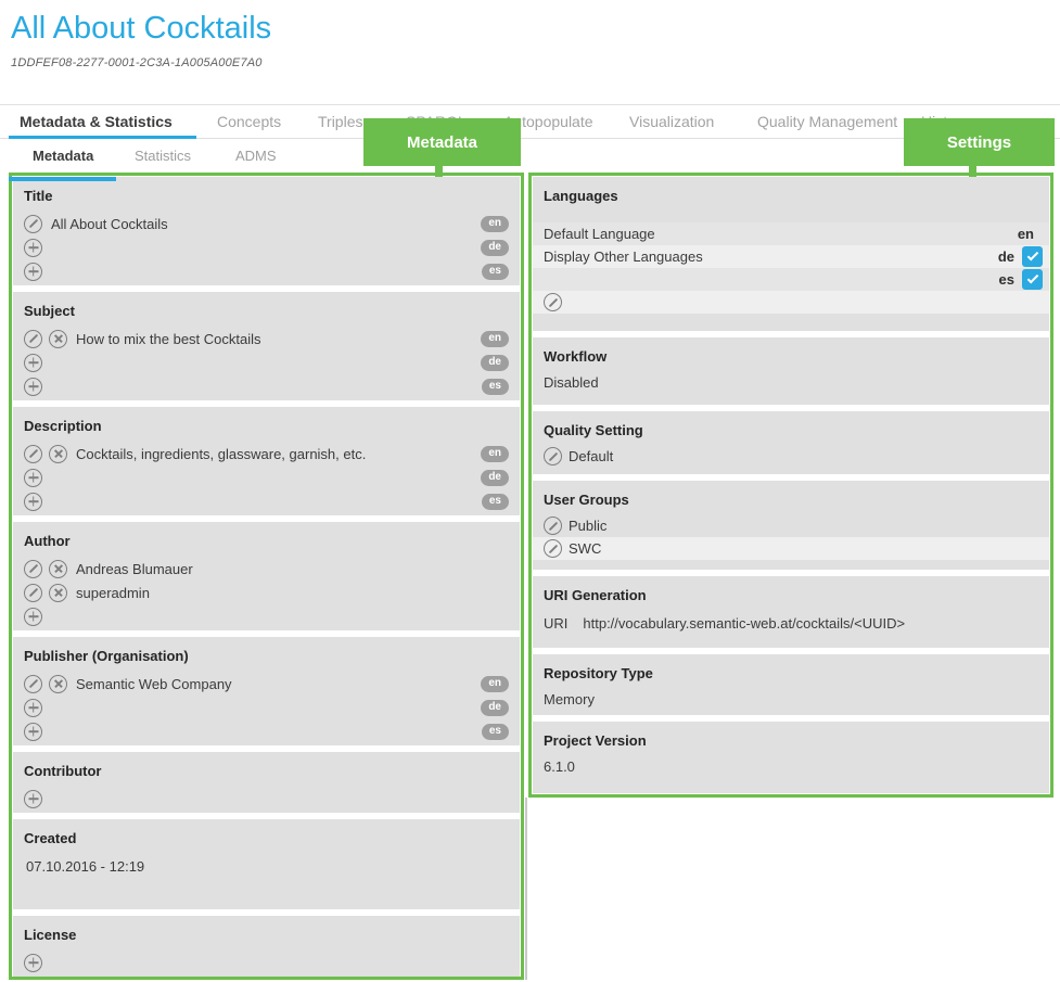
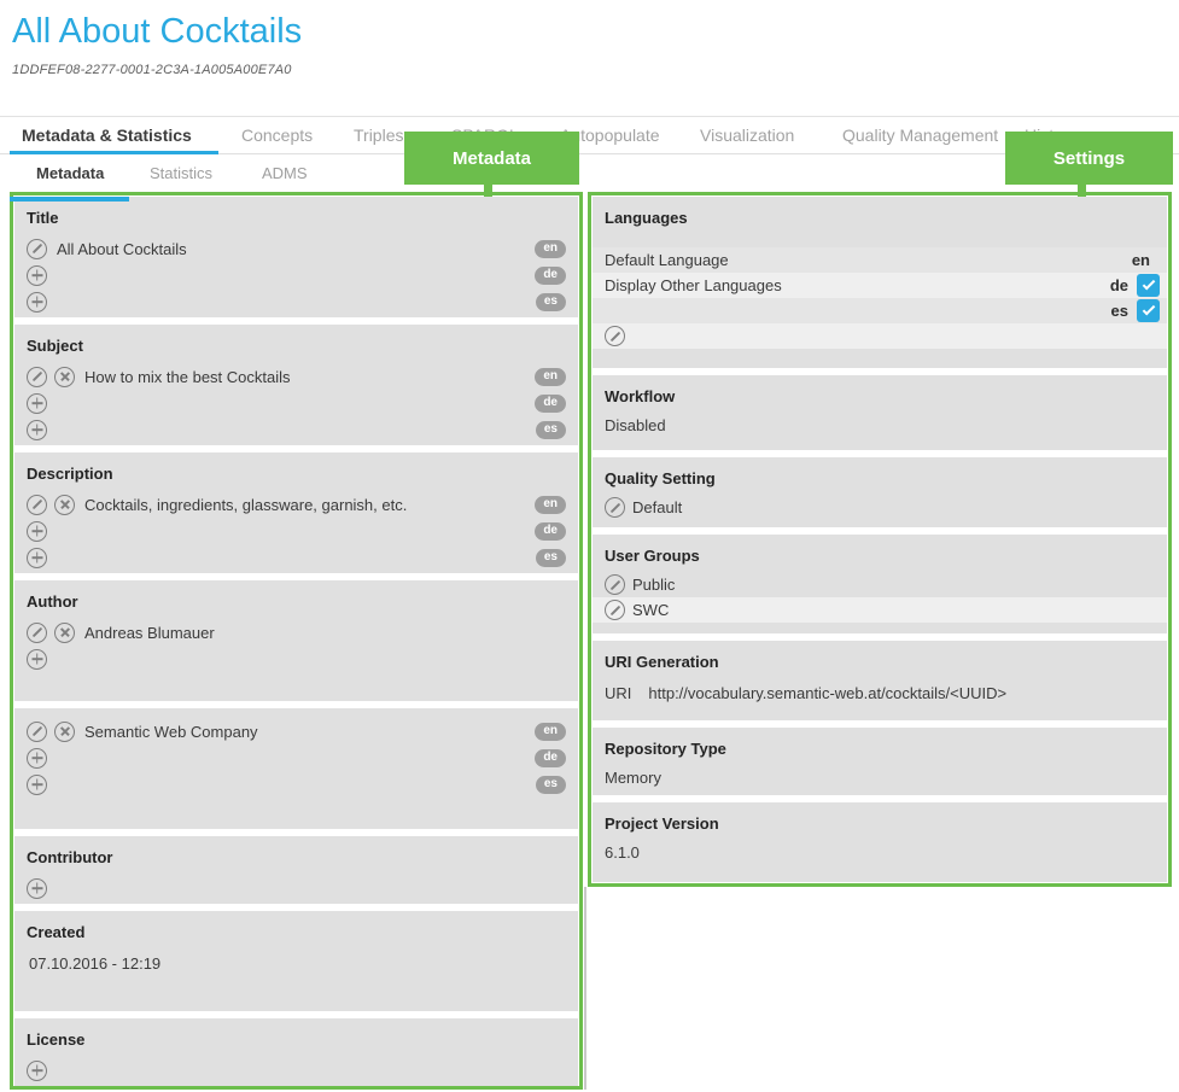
  All About Cocktails
  1DDFEF08-2277-0001-2C3A-1A005A00E7A0
  Metadata & Statistics
  Concepts
  Triples
  topopulate
  Visualization
  Quality Management
  Metadata
  Statistics
  ADMS
  Metadata
  Settings
  Title
  All About Cocktails
  en
  de
  es
  Subject
  How to mix the best Cocktails
  en
  de
  es
  Description
  Cocktails, ingredients, glassware, garnish, etc.
  en
  de
  es
  Author
  Andreas Blumauer
- superadmin
- Publisher (Organisation)
  Semantic Web Company
  en
  de
  es
  Contributor
  Created
  07.10.2016 - 12:19
  License
  Languages
  Default Language
  en
  Display Other Languages
  de
  es
  Workflow
  Disabled
  Quality Setting
  Default
  User Groups
  Public
  SWC
  URI Generation
  URI
  http://vocabulary.semantic-web.at/cocktails/<UUID>
  Repository Type
  Memory
  Project Version
  6.1.0
